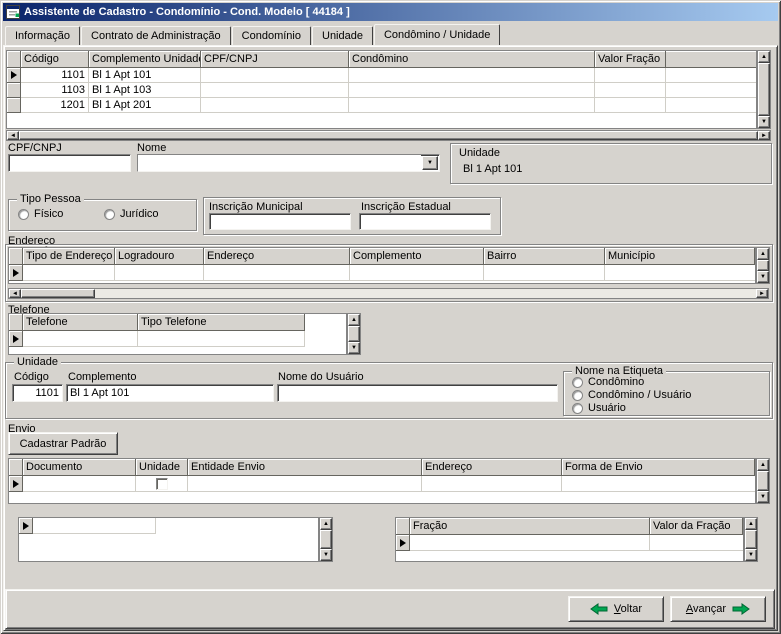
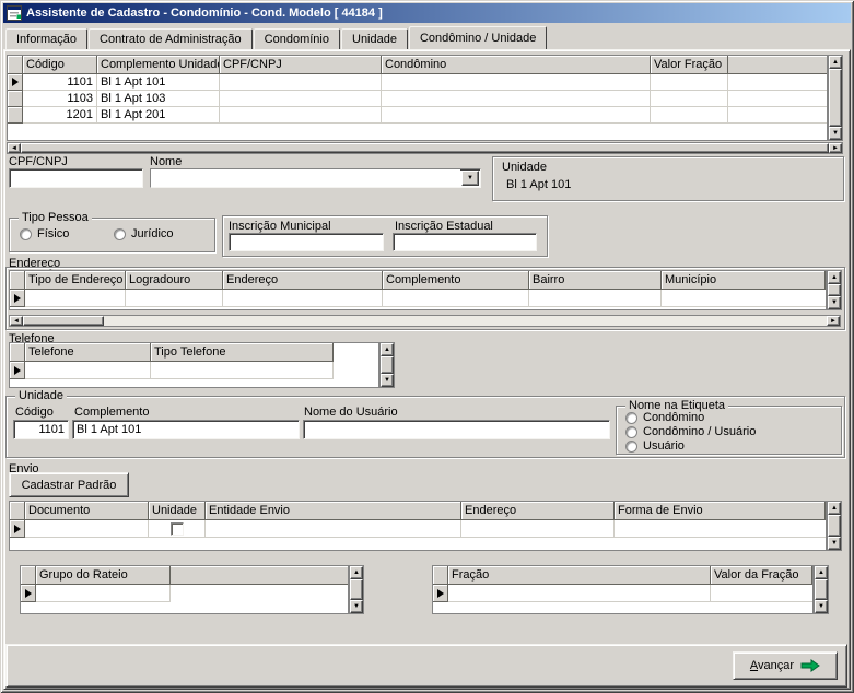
  Assistente de Cadastro - Condomínio - Cond. Modelo [ 44184 ]
  Informação
  Contrato de Administração
  Condomínio
  Unidade
  Condômino / Unidade
  Código
  Complemento Unidad
  CPF/CNPJ
  Condômino
  Valor Fração
  1101
  Bl 1 Apt 101
  1103
  Bl 1 Apt 103
  1201
  Bl 1 Apt 201
  CPF/CNPJ
  Nome
  Unidade
  Bl 1 Apt 101
  Tipo Pessoa
  Físico
  Jurídico
  Inscrição Municipal
  Inscrição Estadual
  Endereço
  Tipo de Endereço
  Logradouro
  Endereço
  Complemento
  Bairro
  Município
  Telefone
  Telefone
  Tipo Telefone
  Unidade
  Código
  1101
  Complemento
  Bl 1 Apt 101
  Nome do Usuário
  Nome na Etiqueta
  Condômino
  Condômino / Usuário
  Usuário
  Envio
  Cadastrar Padrão
  Documento
  Unidade
  Entidade Envio
  Endereço
  Forma de Envio
+ Grupo do Rateio
  Fração
  Valor da Fração
- Voltar
  Avançar
